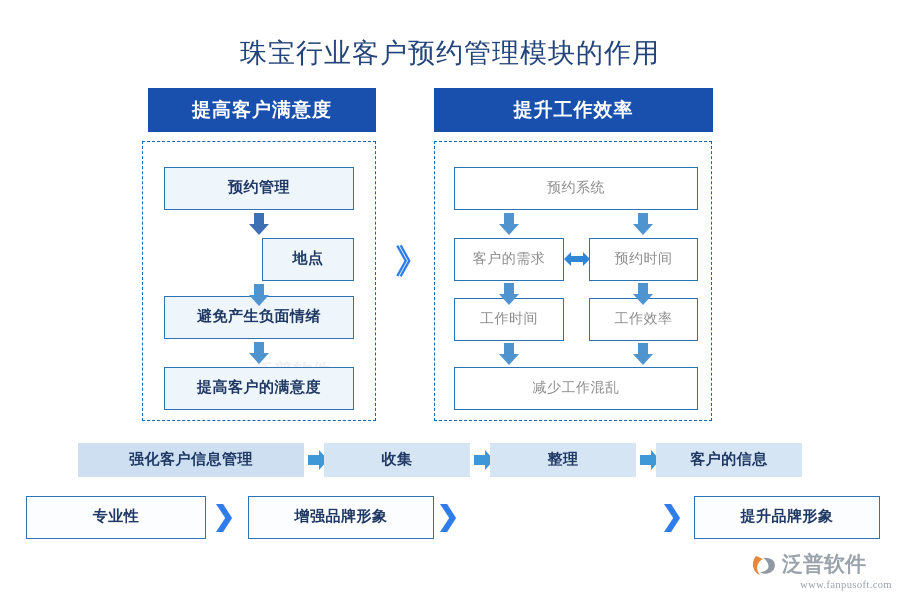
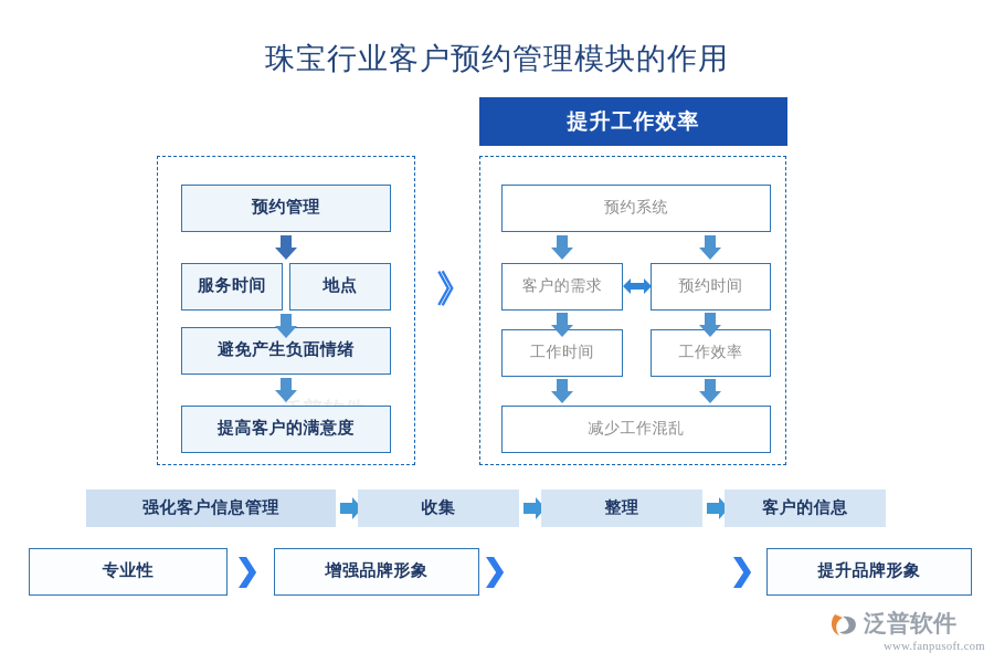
  珠宝行业客户预约管理模块的作用
- 提高客户满意度
  提升工作效率
  预约管理
+ 服务时间
  地点
  避免产生负面情绪
  提高客户的满意度
  》
  预约系统
  客户的需求
  预约时间
  工作时间
  工作效率
  减少工作混乱
  强化客户信息管理
  收集
  整理
  客户的信息
  专业性
  ❯
  增强品牌形象
  ❯
  ❯
  提升品牌形象
  泛普软件
  www.fanpusoft.com
